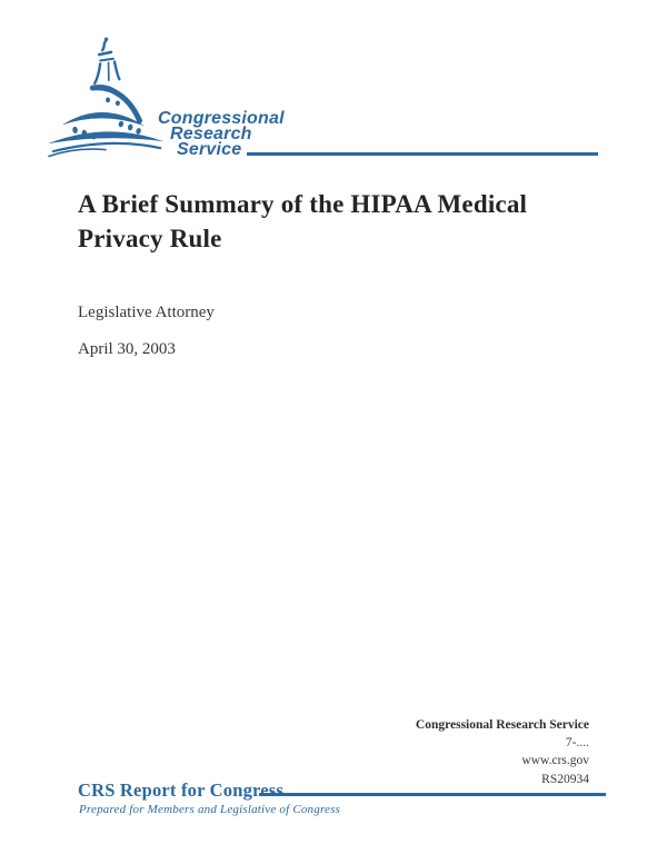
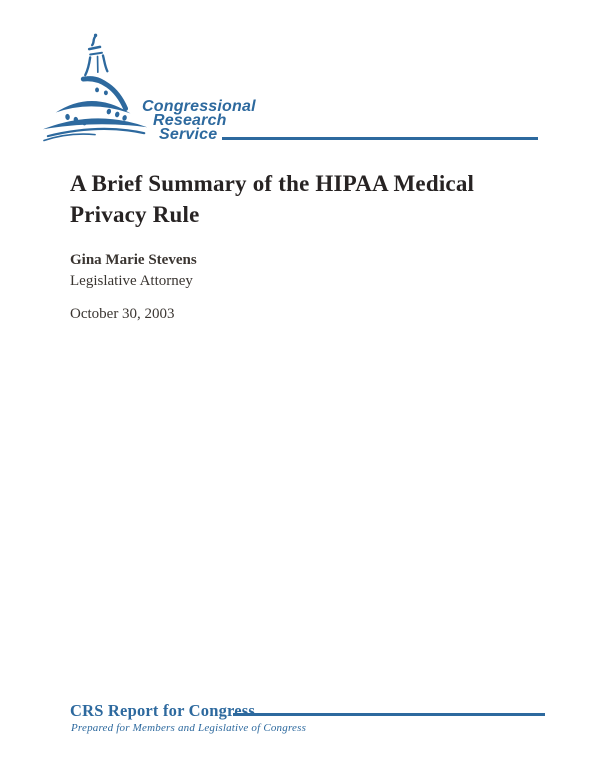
  Congressional
  Research
  Service
  A Brief Summary of the HIPAA Medical Privacy Rule
+ Gina Marie Stevens
  Legislative Attorney
- April 30, 2003
+ October 30, 2003
- Congressional Research Service
- 7-....
- www.crs.gov
- RS20934
  CRS Report for Congress
  Prepared for Members and Legislative of Congress
